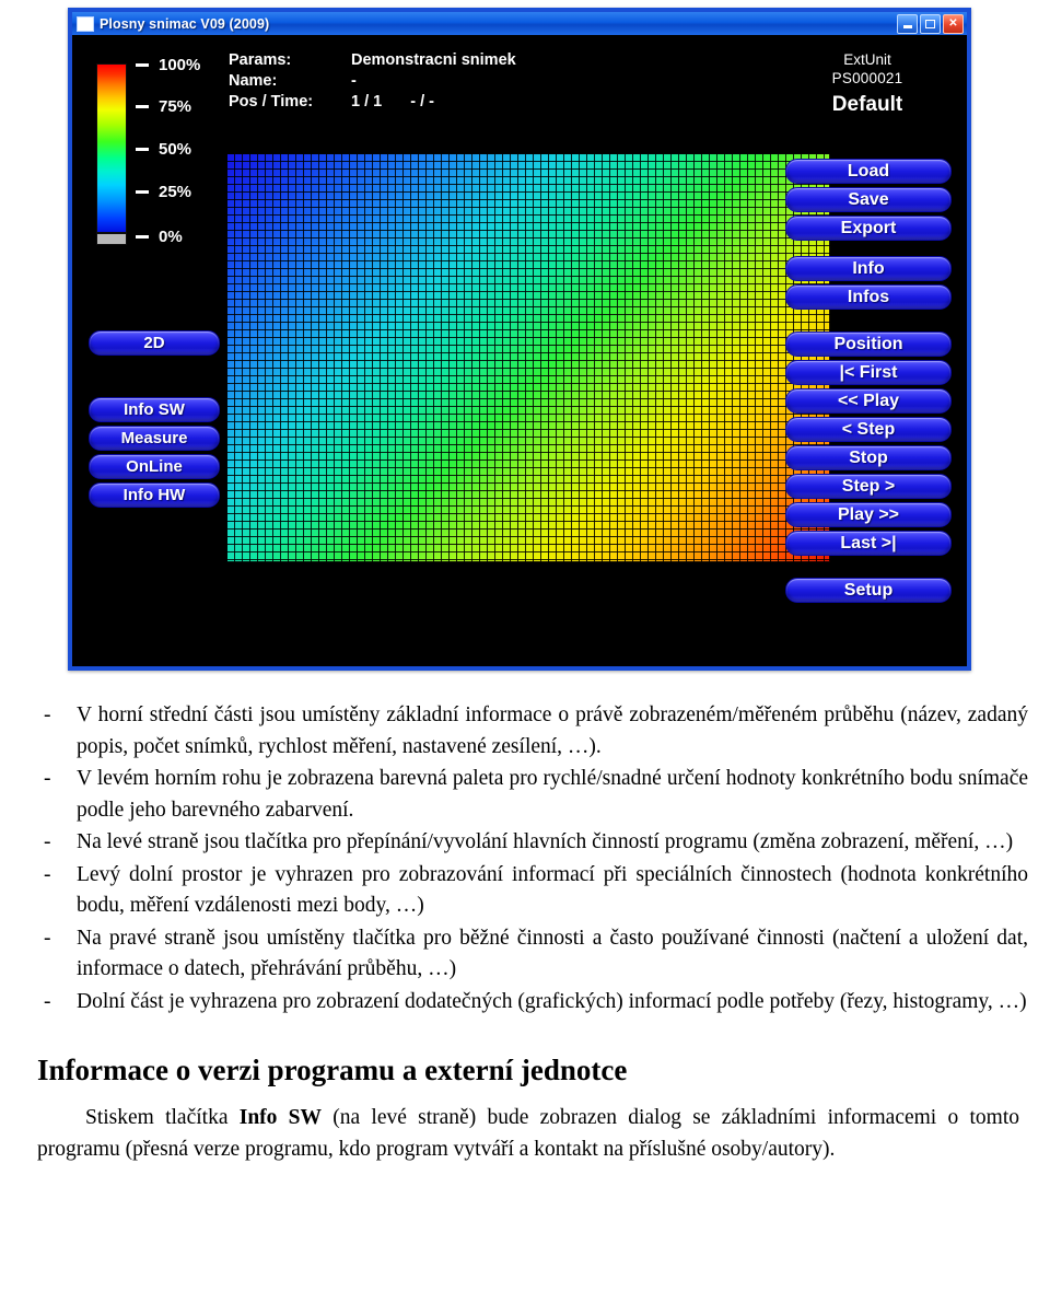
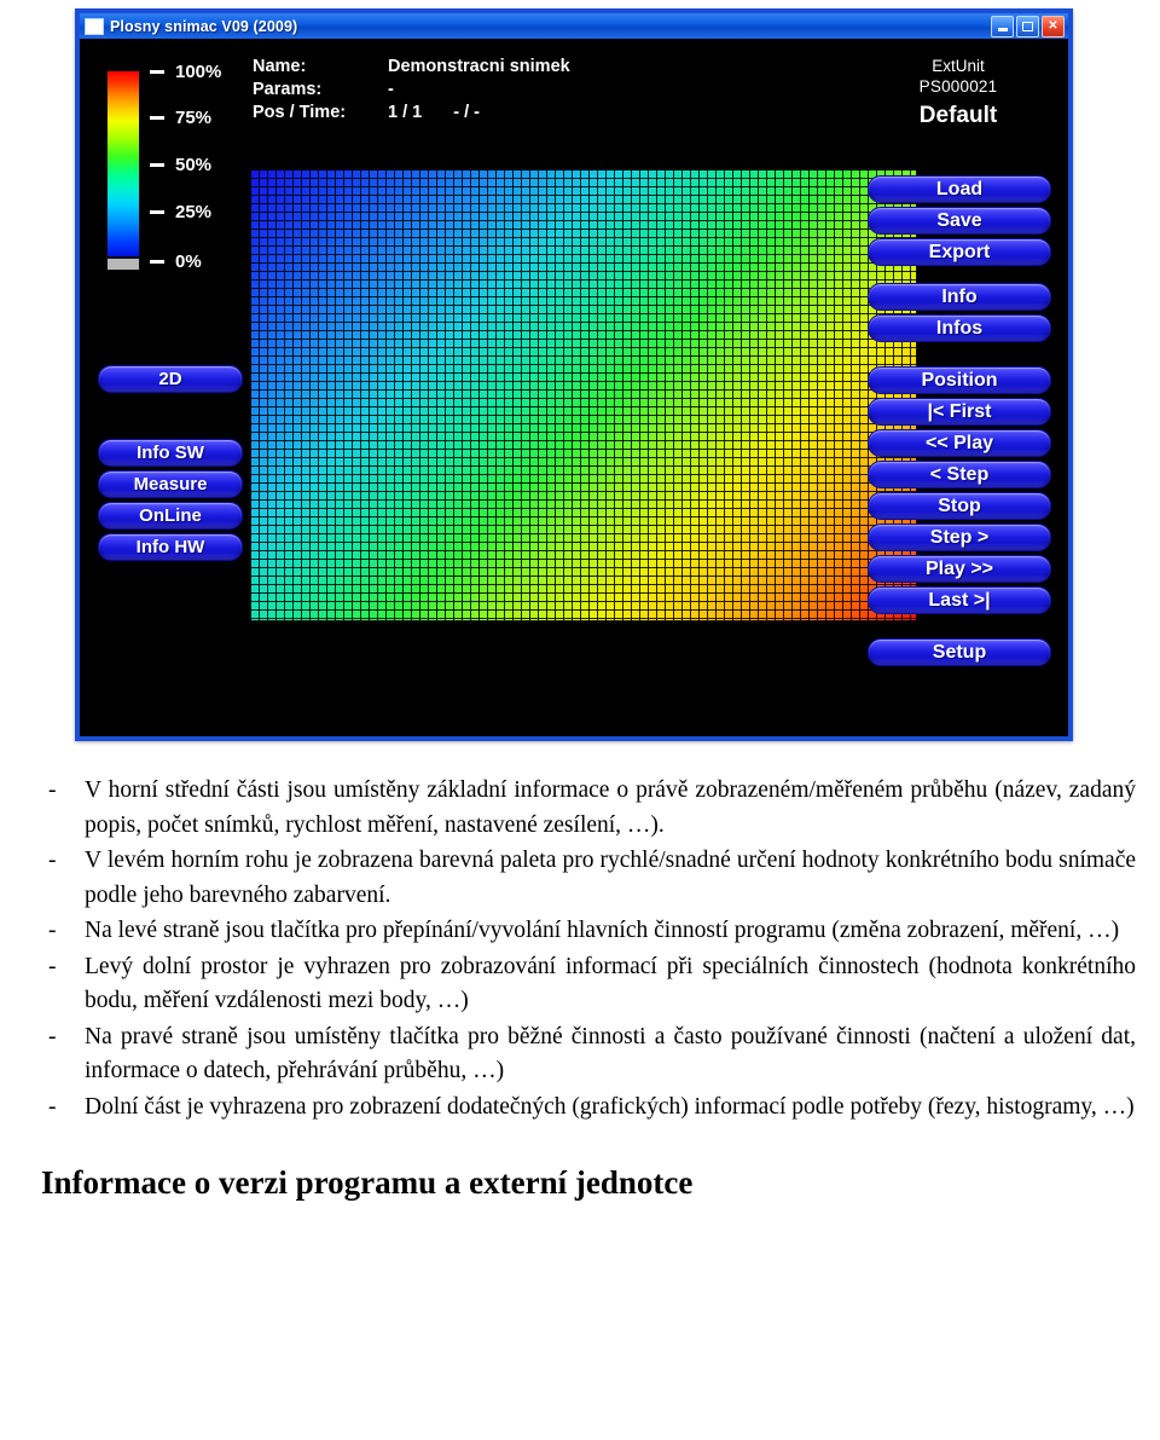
  Plosny snimac V09 (2009)
  ✕
  100%
  75%
  50%
  25%
  0%
- Params:
+ Name:
  Demonstracni snimek
- Name:
+ Params:
  -
  Pos / Time:
  1 / 1 - / -
  ExtUnit
  PS000021
  Default
  2D
  Info SW
  Measure
  OnLine
  Info HW
  Load
  Save
  Export
  Info
  Infos
  Position
  |< First
  << Play
  < Step
  Stop
  Step >
  Play >>
  Last >|
  Setup
  -
  V horní střední části jsou umístěny základní informace o právě zobrazeném/měřeném průběhu (název, zadaný popis, počet snímků, rychlost měření, nastavené zesílení, …).
  -
  V levém horním rohu je zobrazena barevná paleta pro rychlé/snadné určení hodnoty konkrétního bodu snímače podle jeho barevného zabarvení.
  -
  Na levé straně jsou tlačítka pro přepínání/vyvolání hlavních činností programu (změna zobrazení, měření, …)
  -
  Levý dolní prostor je vyhrazen pro zobrazování informací při speciálních činnostech (hodnota konkrétního bodu, měření vzdálenosti mezi body, …)
  -
  Na pravé straně jsou umístěny tlačítka pro běžné činnosti a často používané činnosti (načtení a uložení dat, informace o datech, přehrávání průběhu, …)
  -
  Dolní část je vyhrazena pro zobrazení dodatečných (grafických) informací podle potřeby (řezy, histogramy, …)
  Informace o verzi programu a externí jednotce
- Stiskem tlačítka Info SW (na levé straně) bude zobrazen dialog se základními informacemi o tomto programu (přesná verze programu, kdo program vytváří a kontakt na příslušné osoby/autory).
